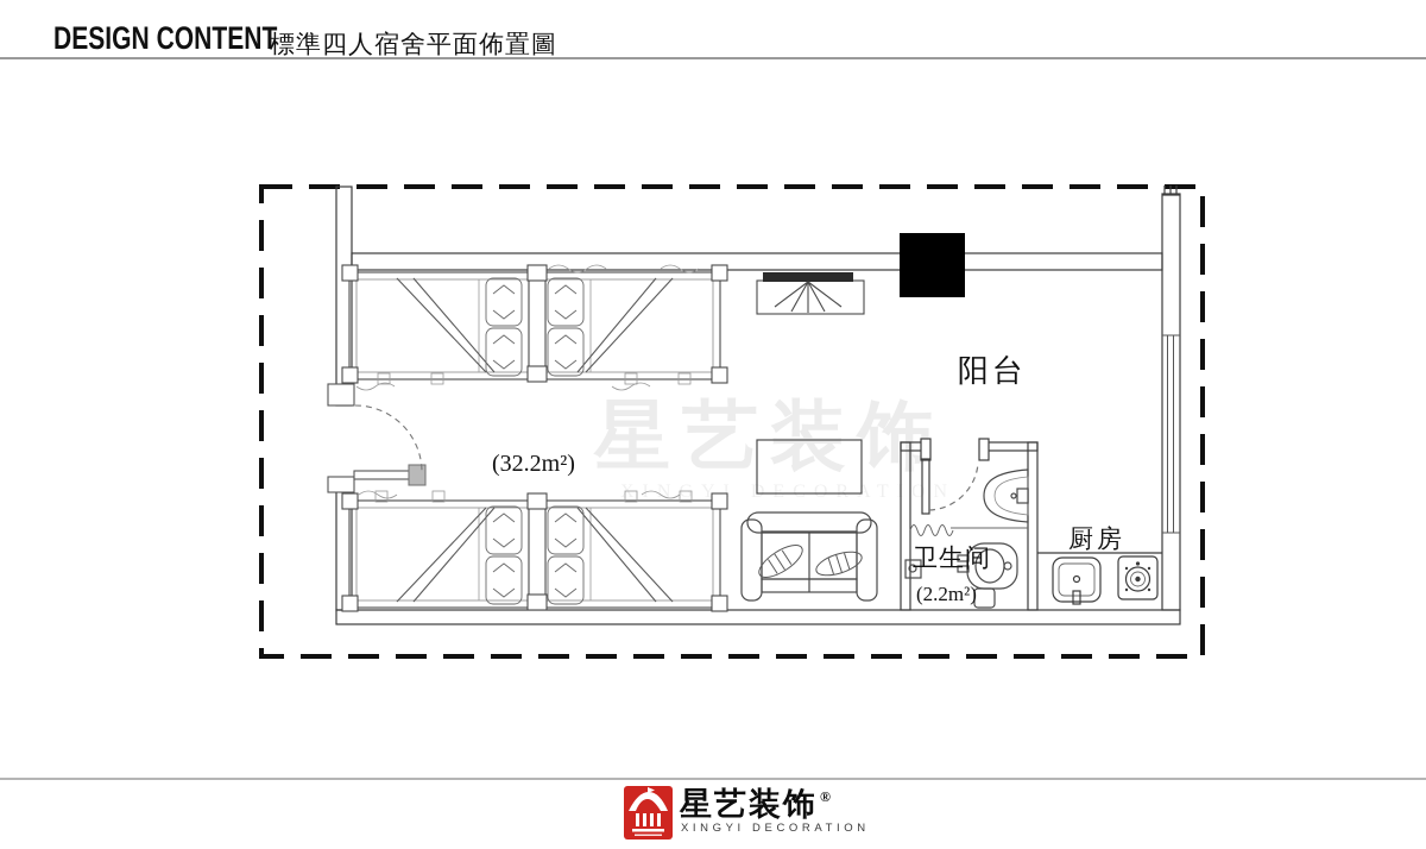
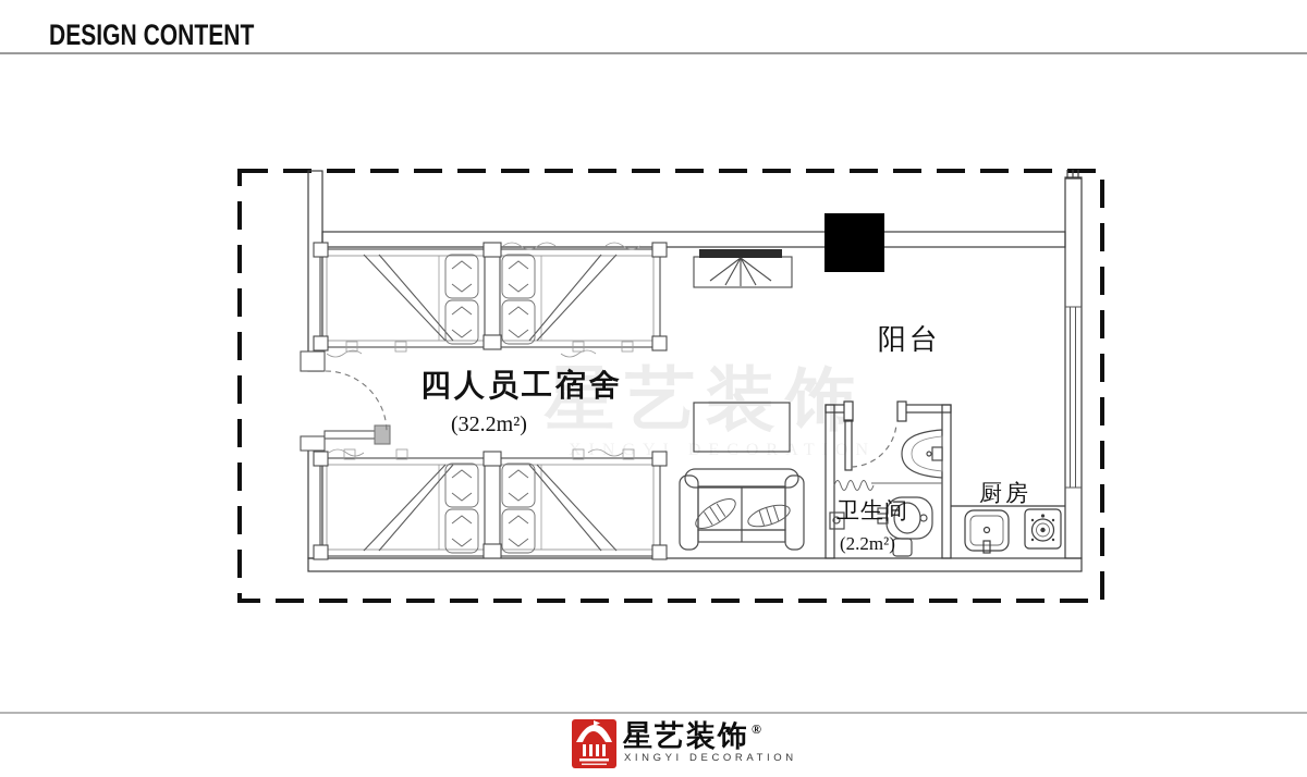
  DESIGN CONTENT
- 標準四人宿舍平面佈置圖
  星艺装饰
  XINGYI DECORATIN
+ 四人员工宿舍
  (32.2m²)
  阳台
  卫生间
  (2.2m²)
  厨房
  星艺装饰 ®
  XINGYI DECORATION
